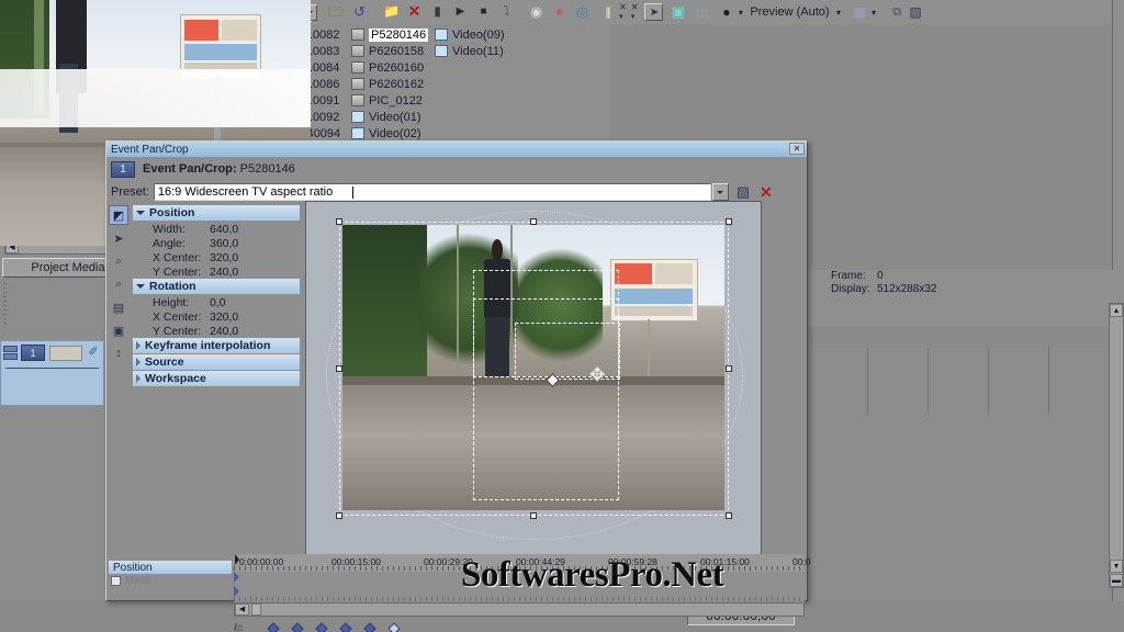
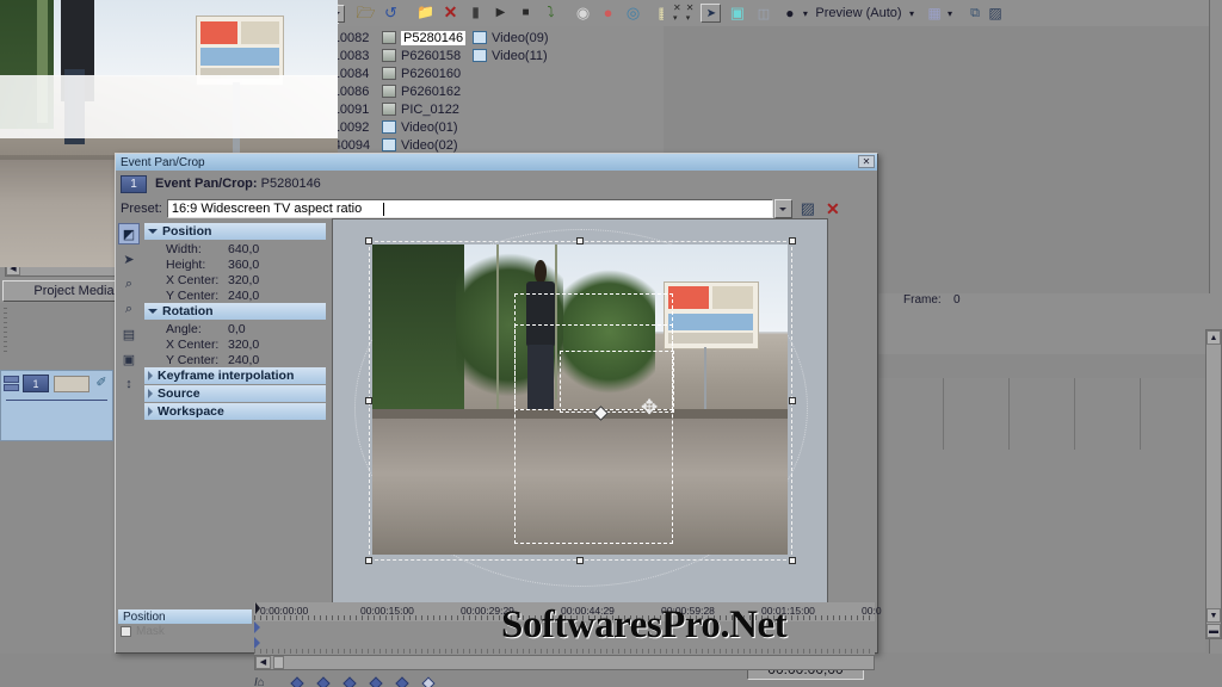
  🗁
  ↺
  📁
  ✕
  ▮
  ▶
  ■
  ⤵
  ◉
  ●
  ◎
  Project Media
  P5280146
  P6260158
  P6260160
  P6260162
  PIC_0122
  Video(01)
  Video(02)
  Video(09)
  Video(11)
  ✕
  ✕
  ➤
  ▣
  ◫
  ●
  ▾
  Preview (Auto)
  ▾
  ▦
  ▾
  ⧉
  ▨
  Frame:
  0
- Display:
- 512x288x32
  ▬
  1
  ✐
  SoftwaresPro.Net
  Event Pan/Crop
  ✕
  1
  Event Pan/Crop: P5280146
  Preset:
  16:9 Widescreen TV aspect ratio
  ▨
  ✕
  ◩
  ➤
  ⌕
  ⌕
  ▤
  ▣
  ↕
  Position
  Width:
  640,0
- Angle:
+ Height:
  360,0
  X Center:
  320,0
  Y Center:
  240,0
  Rotation
- Height:
+ Angle:
  0,0
  X Center:
  320,0
  Y Center:
  240,0
  Keyframe interpolation
  Source
  Workspace
  ✥
  Position
  0:00:00:00
  00:00:15:00
  00:00:29:29
  00:00:44:29
  00:00:59:28
  00:01:15:00
  00:0
  I⌂
